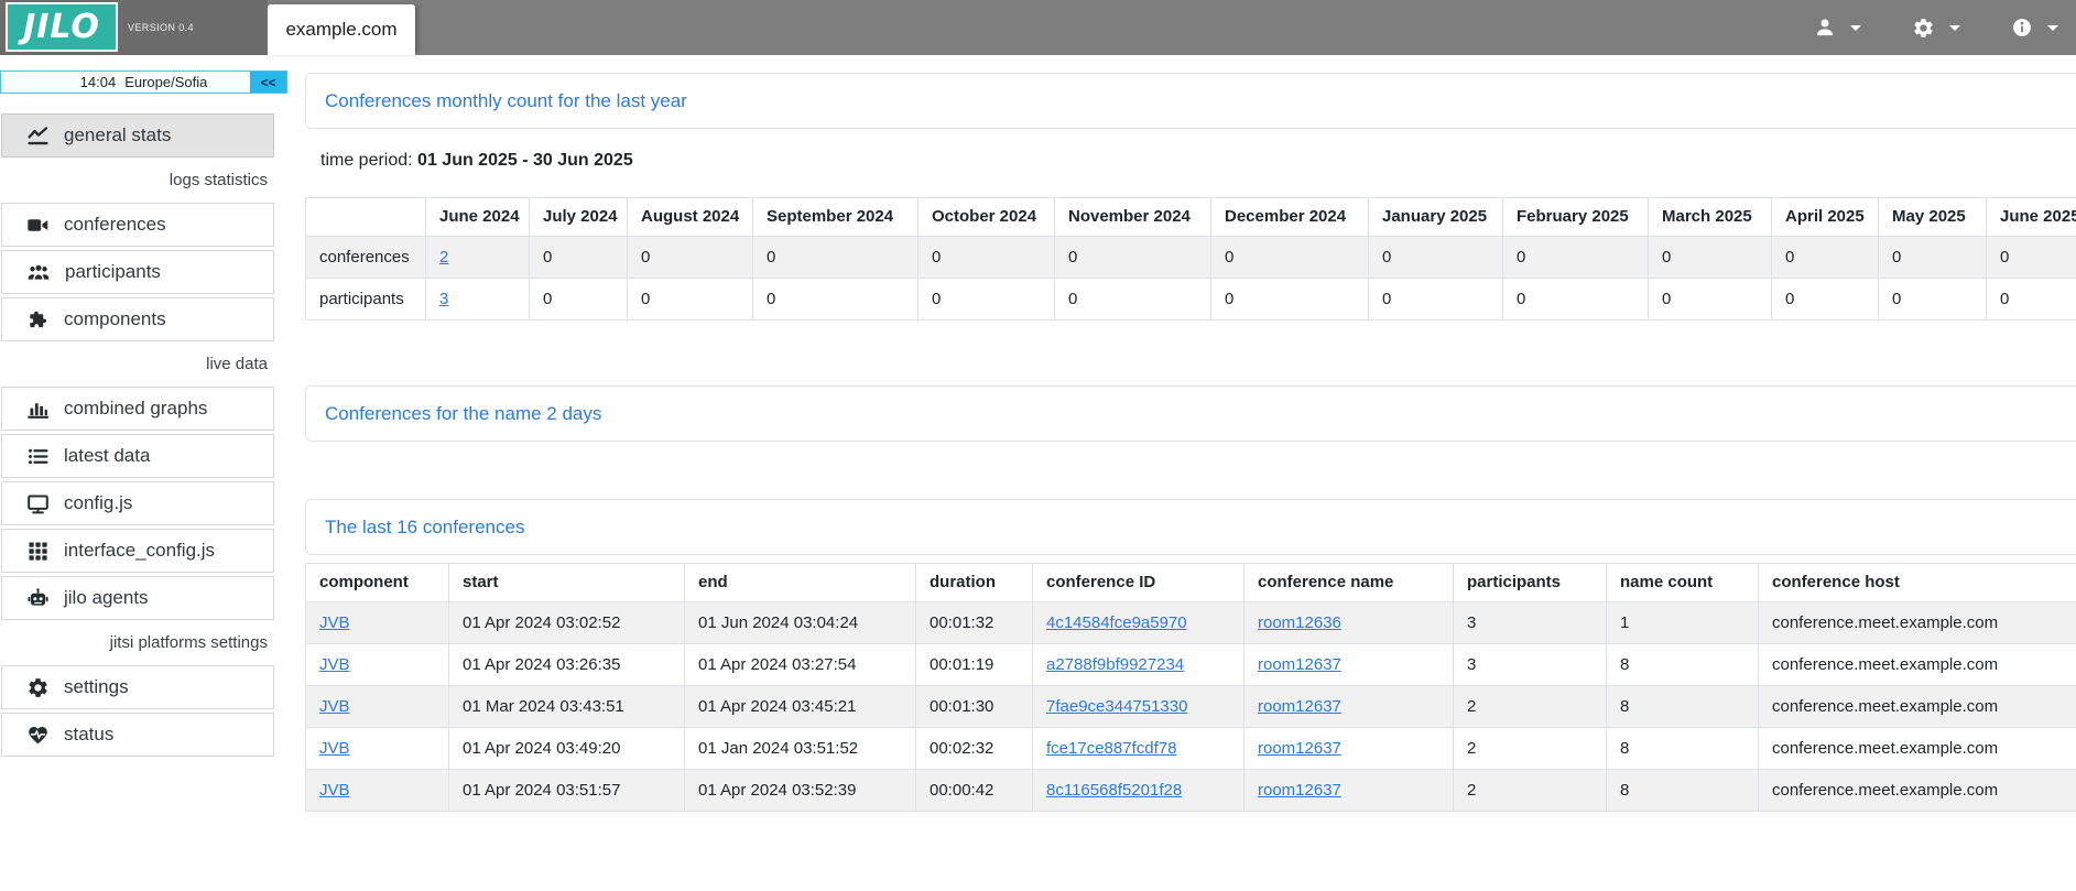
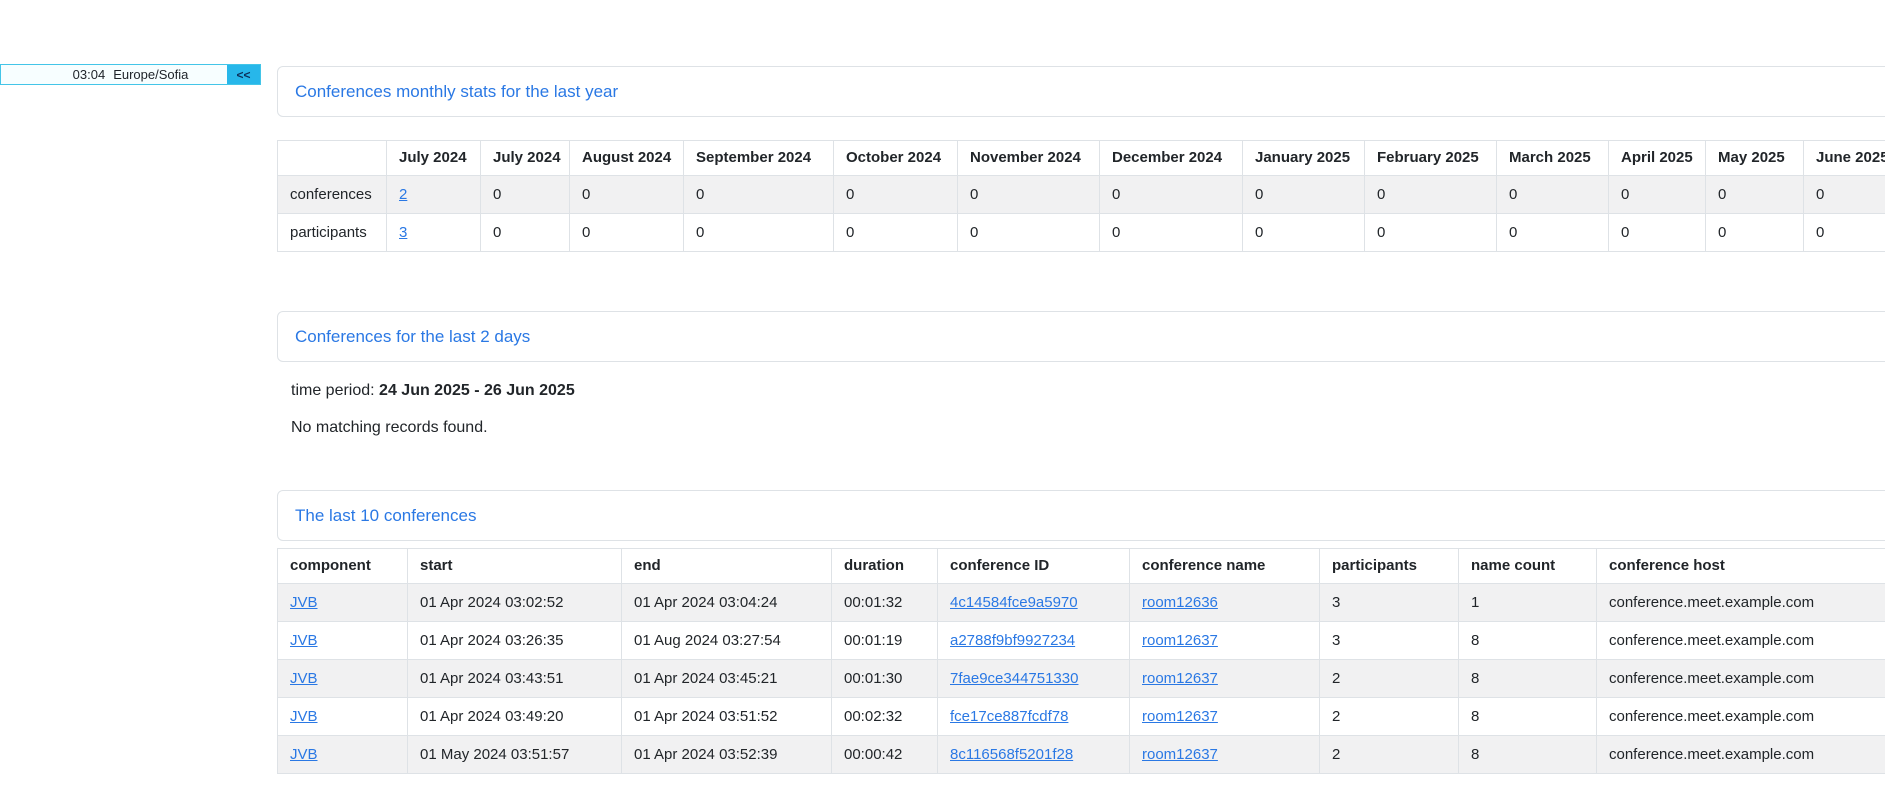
- JILO
- VERSION 0.4
- example.com
- 14:04
+ 03:04
  Europe/Sofia
  <<
- general stats
- logs statistics
- conferences
- participants
- components
- live data
- combined graphs
- latest data
- config.js
- interface_config.js
- jilo agents
- jitsi platforms settings
- settings
- status
- Conferences monthly count for the last year
+ Conferences monthly stats for the last year
- time period: 01 Jun 2025 - 30 Jun 2025
- 	June 2024	July 2024	August 2024	September 2024	October 2024	November 2024	December 2024	January 2025	February 2025	March 2025	April 2025	May 2025	June 2025
+ 	July 2024	July 2024	August 2024	September 2024	October 2024	November 2024	December 2024	January 2025	February 2025	March 2025	April 2025	May 2025	June 2025
  conferences	2	0	0	0	0	0	0	0	0	0	0	0	0
  participants	3	0	0	0	0	0	0	0	0	0	0	0	0
- Conferences for the name 2 days
+ Conferences for the last 2 days
+ time period: 24 Jun 2025 - 26 Jun 2025
+ No matching records found.
- The last 16 conferences
+ The last 10 conferences
  component	start	end	duration	conference ID	conference name	participants	name count	conference host
- JVB	01 Apr 2024 03:02:52	01 Jun 2024 03:04:24	00:01:32	4c14584fce9a5970	room12636	3	1	conference.meet.example.com
+ JVB	01 Apr 2024 03:02:52	01 Apr 2024 03:04:24	00:01:32	4c14584fce9a5970	room12636	3	1	conference.meet.example.com
- JVB	01 Apr 2024 03:26:35	01 Apr 2024 03:27:54	00:01:19	a2788f9bf9927234	room12637	3	8	conference.meet.example.com
+ JVB	01 Apr 2024 03:26:35	01 Aug 2024 03:27:54	00:01:19	a2788f9bf9927234	room12637	3	8	conference.meet.example.com
- JVB	01 Mar 2024 03:43:51	01 Apr 2024 03:45:21	00:01:30	7fae9ce344751330	room12637	2	8	conference.meet.example.com
+ JVB	01 Apr 2024 03:43:51	01 Apr 2024 03:45:21	00:01:30	7fae9ce344751330	room12637	2	8	conference.meet.example.com
- JVB	01 Apr 2024 03:49:20	01 Jan 2024 03:51:52	00:02:32	fce17ce887fcdf78	room12637	2	8	conference.meet.example.com
+ JVB	01 Apr 2024 03:49:20	01 Apr 2024 03:51:52	00:02:32	fce17ce887fcdf78	room12637	2	8	conference.meet.example.com
- JVB	01 Apr 2024 03:51:57	01 Apr 2024 03:52:39	00:00:42	8c116568f5201f28	room12637	2	8	conference.meet.example.com
+ JVB	01 May 2024 03:51:57	01 Apr 2024 03:52:39	00:00:42	8c116568f5201f28	room12637	2	8	conference.meet.example.com
